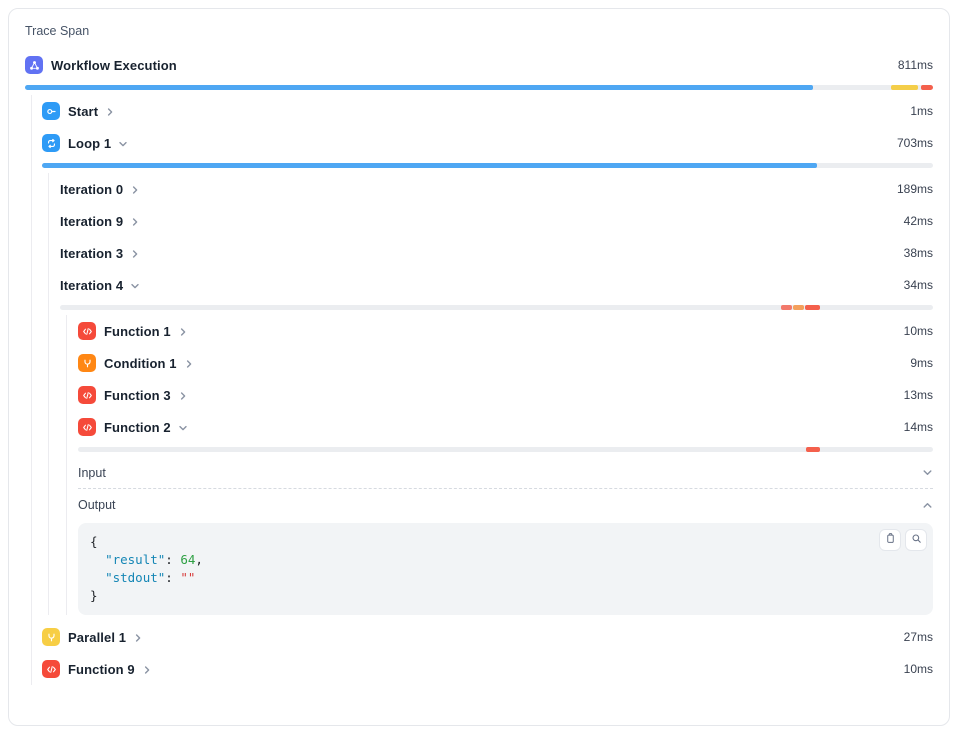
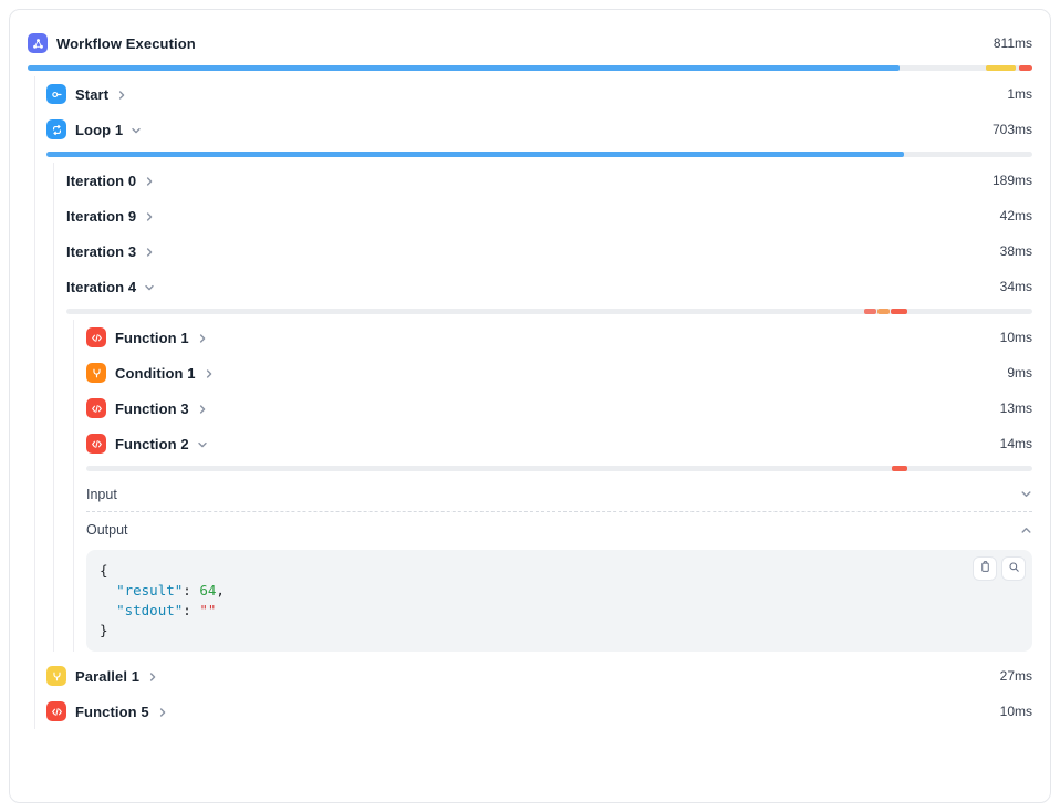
- Trace Span
  Workflow Execution
  811ms
  Start
  1ms
  Loop 1
  703ms
  Iteration 0
  189ms
  Iteration 9
  42ms
  Iteration 3
  38ms
  Iteration 4
  34ms
  Function 1
  10ms
  Condition 1
  9ms
  Function 3
  13ms
  Function 2
  14ms
  Input
  Output
  {
  "result": 64,
  "stdout": ""
  }
  Parallel 1
  27ms
- Function 9
+ Function 5
  10ms
